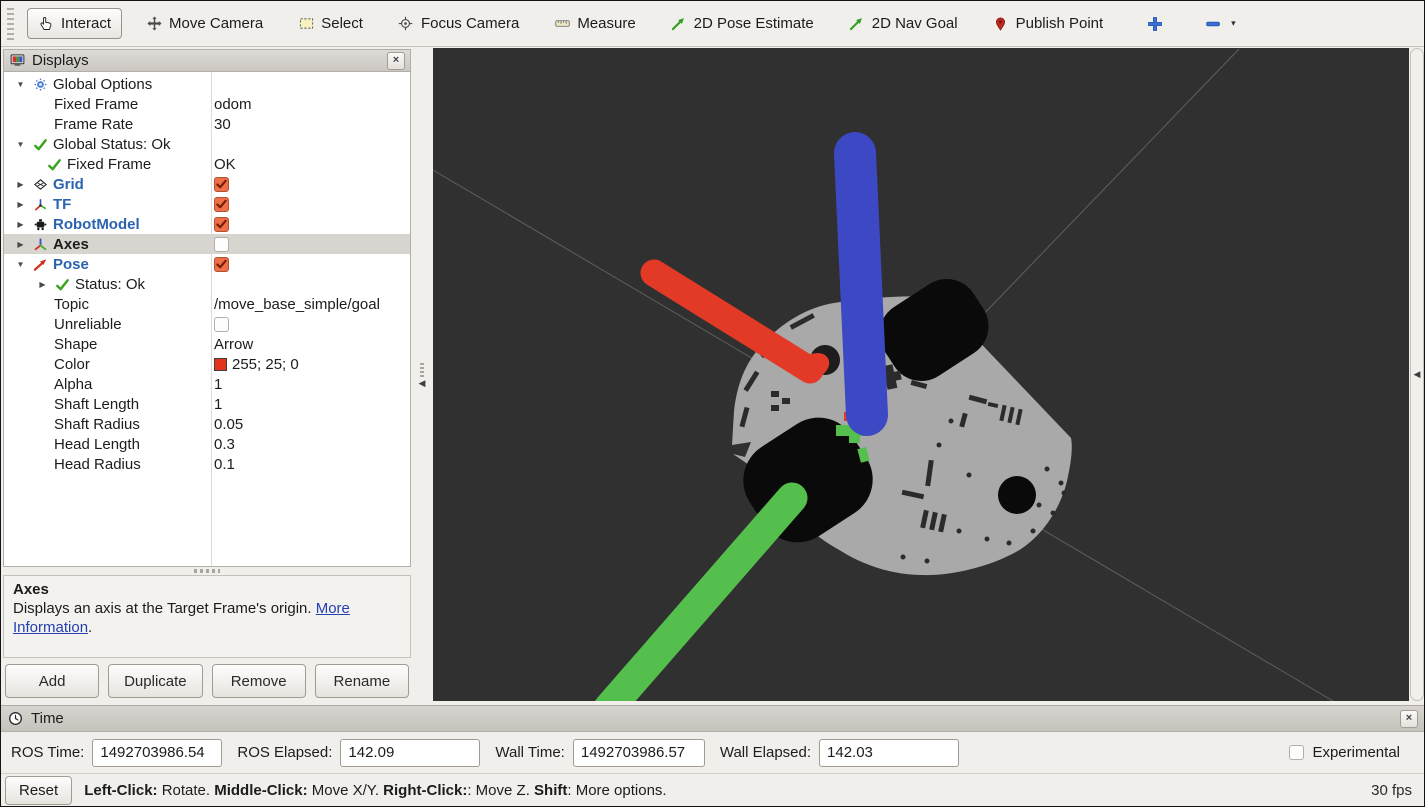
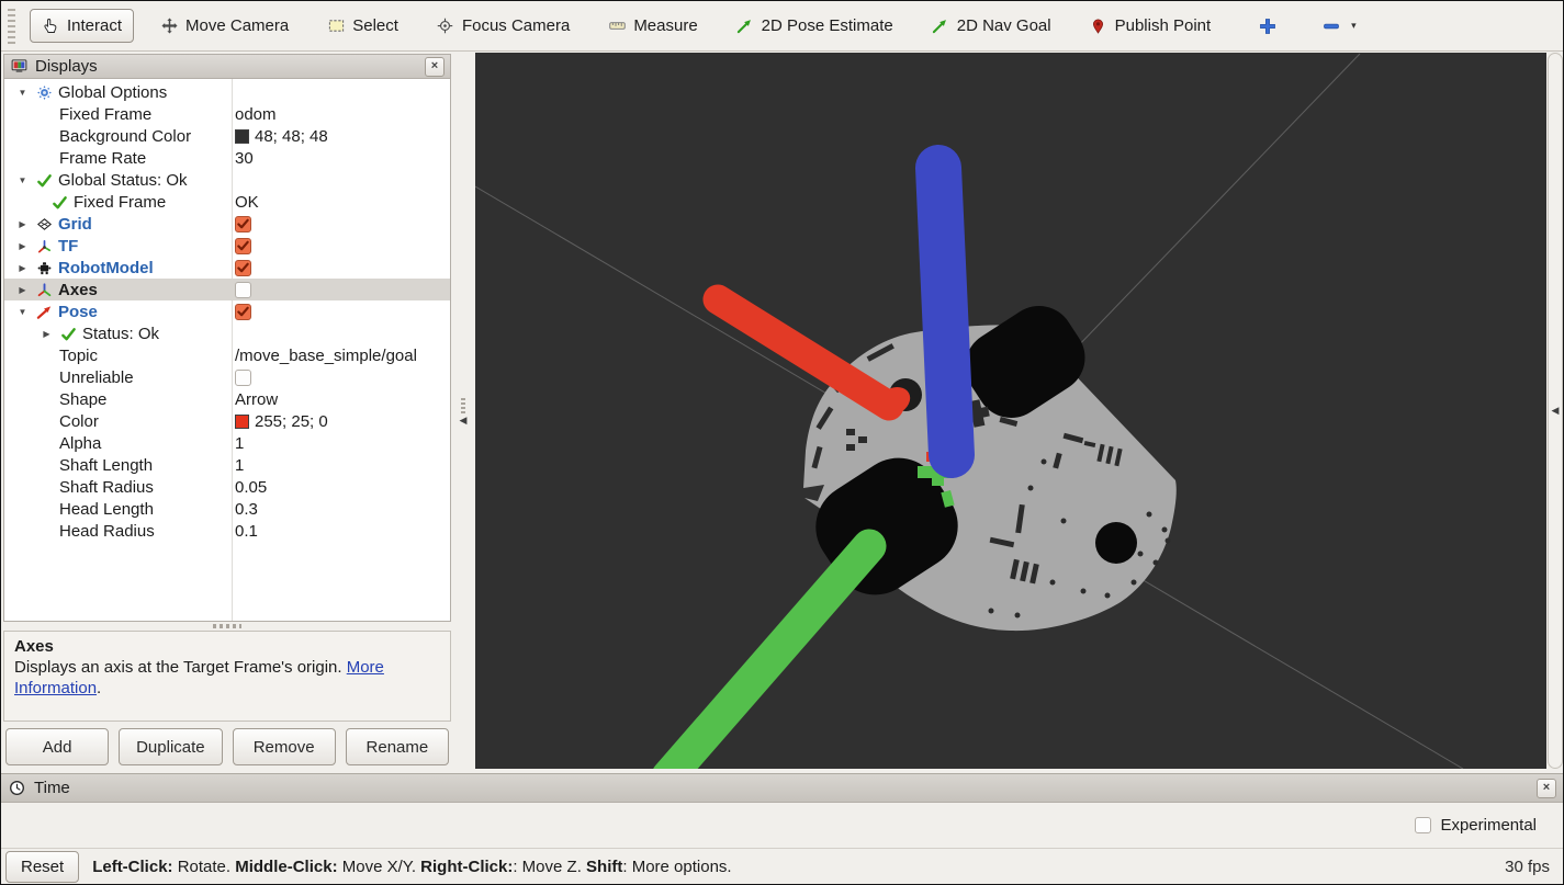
  Interact
  Move Camera
  Select
  Focus Camera
  Measure
  2D Pose Estimate
  2D Nav Goal
  Publish Point
  ▾
  Displays
  ×
  ▼
  Global Options
  Fixed Frame
  odom
+ Background Color
+ 48; 48; 48
  Frame Rate
  30
  ▼
  Global Status: Ok
  Fixed Frame
  OK
  ▶
  Grid
  ▶
  TF
  ▶
  RobotModel
  ▶
  Axes
  ▼
  Pose
  ▶
  Status: Ok
  Topic
  /move_base_simple/goal
  Unreliable
  Shape
  Arrow
  Color
  255; 25; 0
  Alpha
  1
  Shaft Length
  1
  Shaft Radius
  0.05
  Head Length
  0.3
  Head Radius
  0.1
  Axes
  Displays an axis at the Target Frame's origin. More Information.
  Add
  Duplicate
  Remove
  Rename
  ◀
  ◀
  Time
  ×
- ROS Time:
- 1492703986.54
- ROS Elapsed:
- 142.09
- Wall Time:
- 1492703986.57
- Wall Elapsed:
- 142.03
  Experimental
  Reset
  Left-Click: Rotate. Middle-Click: Move X/Y. Right-Click:: Move Z. Shift: More options.
  30 fps
